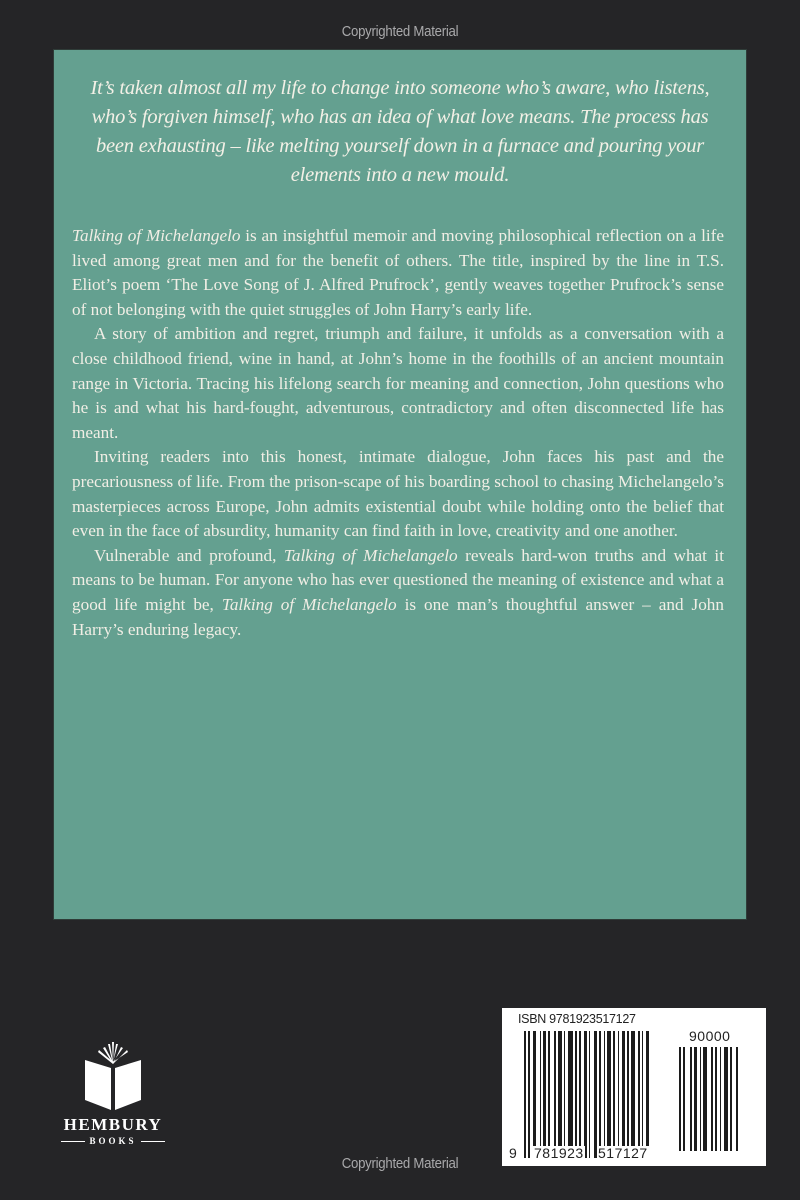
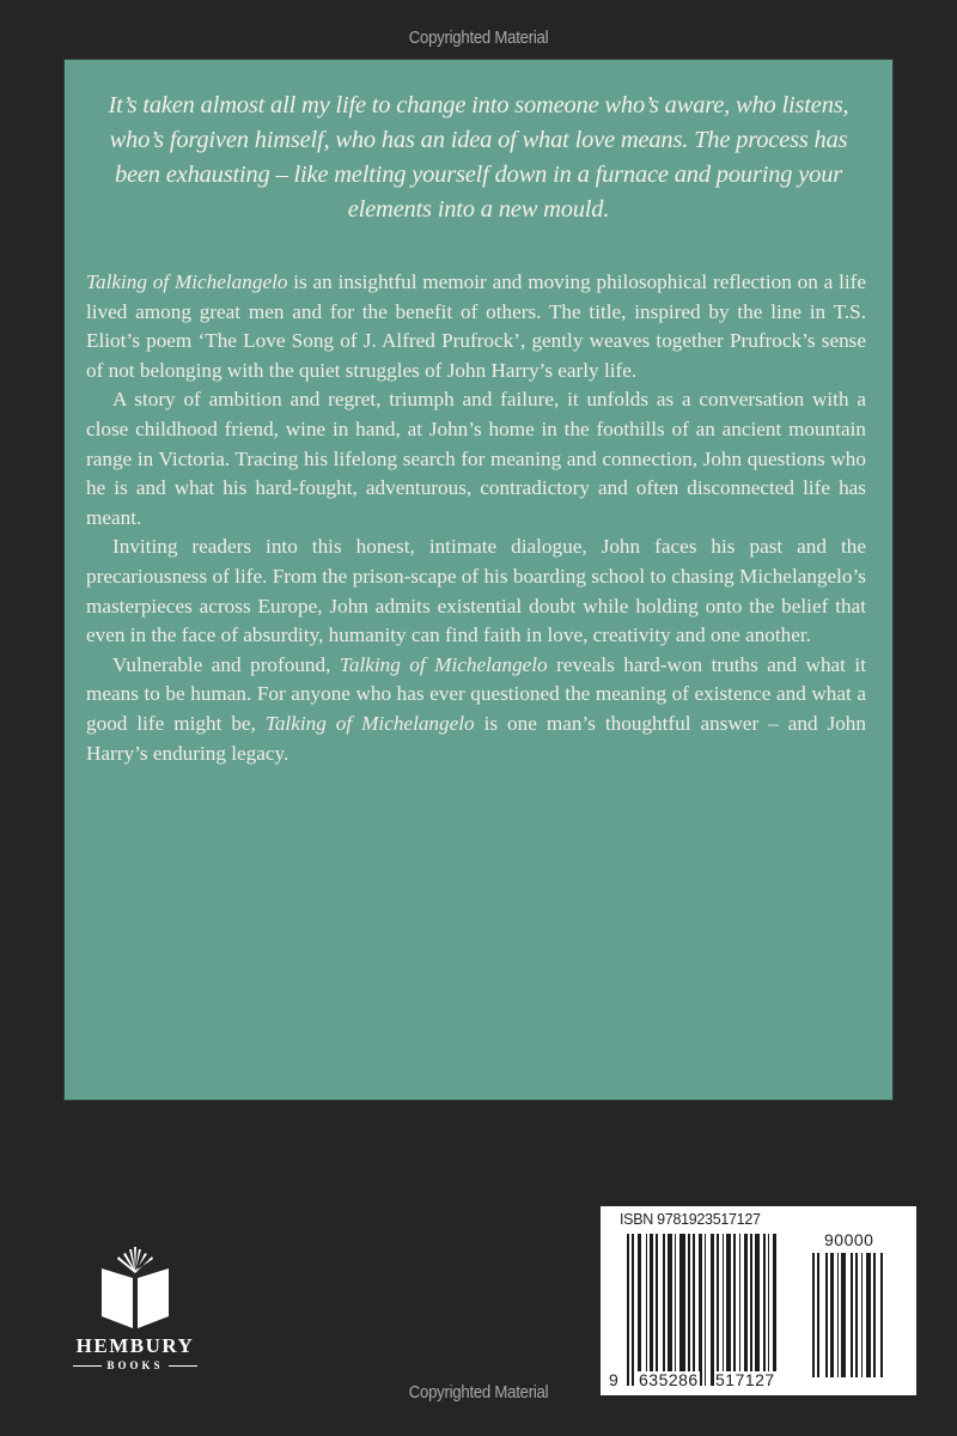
  Copyrighted Material
  It’s taken almost all my life to change into someone who’s aware, who listens, who’s forgiven himself, who has an idea of what love means. The process has been exhausting – like melting yourself down in a furnace and pouring your elements into a new mould.
  Talking of Michelangelo is an insightful memoir and moving philosophical reflection on a life lived among great men and for the benefit of others. The title, inspired by the line in T.S. Eliot’s poem ‘The Love Song of J. Alfred Prufrock’, gently weaves together Prufrock’s sense of not belonging with the quiet struggles of John Harry’s early life.
  A story of ambition and regret, triumph and failure, it unfolds as a conversation with a close childhood friend, wine in hand, at John’s home in the foothills of an ancient mountain range in Victoria. Tracing his lifelong search for meaning and connection, John questions who he is and what his hard-fought, adventurous, contradictory and often disconnected life has meant.
  Inviting readers into this honest, intimate dialogue, John faces his past and the precariousness of life. From the prison-scape of his boarding school to chasing Michelangelo’s masterpieces across Europe, John admits existential doubt while holding onto the belief that even in the face of absurdity, humanity can find faith in love, creativity and one another.
  Vulnerable and profound, Talking of Michelangelo reveals hard-won truths and what it means to be human. For anyone who has ever questioned the meaning of existence and what a good life might be, Talking of Michelangelo is one man’s thoughtful answer – and John Harry’s enduring legacy.
  HEMBURY
  BOOKS
  ISBN 9781923517127
  90000
  9
- 781923
+ 635286
  517127
  Copyrighted Material
